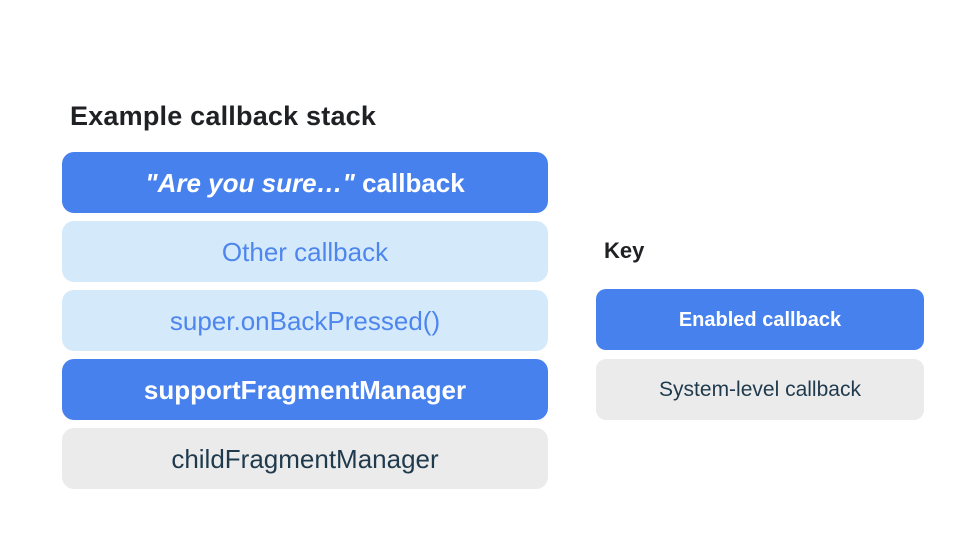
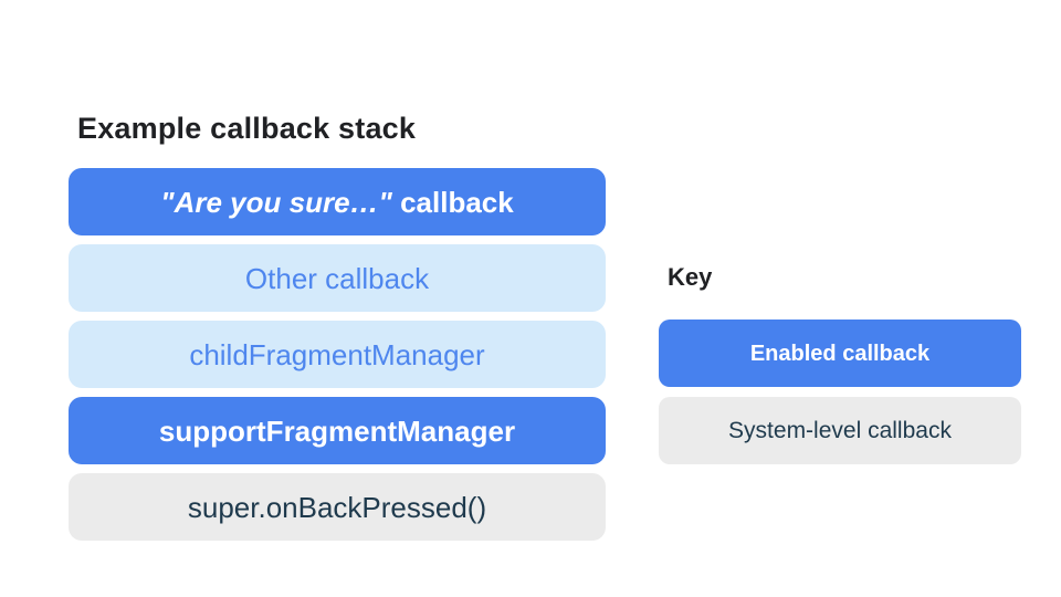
  Example callback stack
  "Are you sure…"
  callback
  Other callback
- super.onBackPressed()
+ childFragmentManager
  supportFragmentManager
- childFragmentManager
+ super.onBackPressed()
  Key
  Enabled callback
  System-level callback
